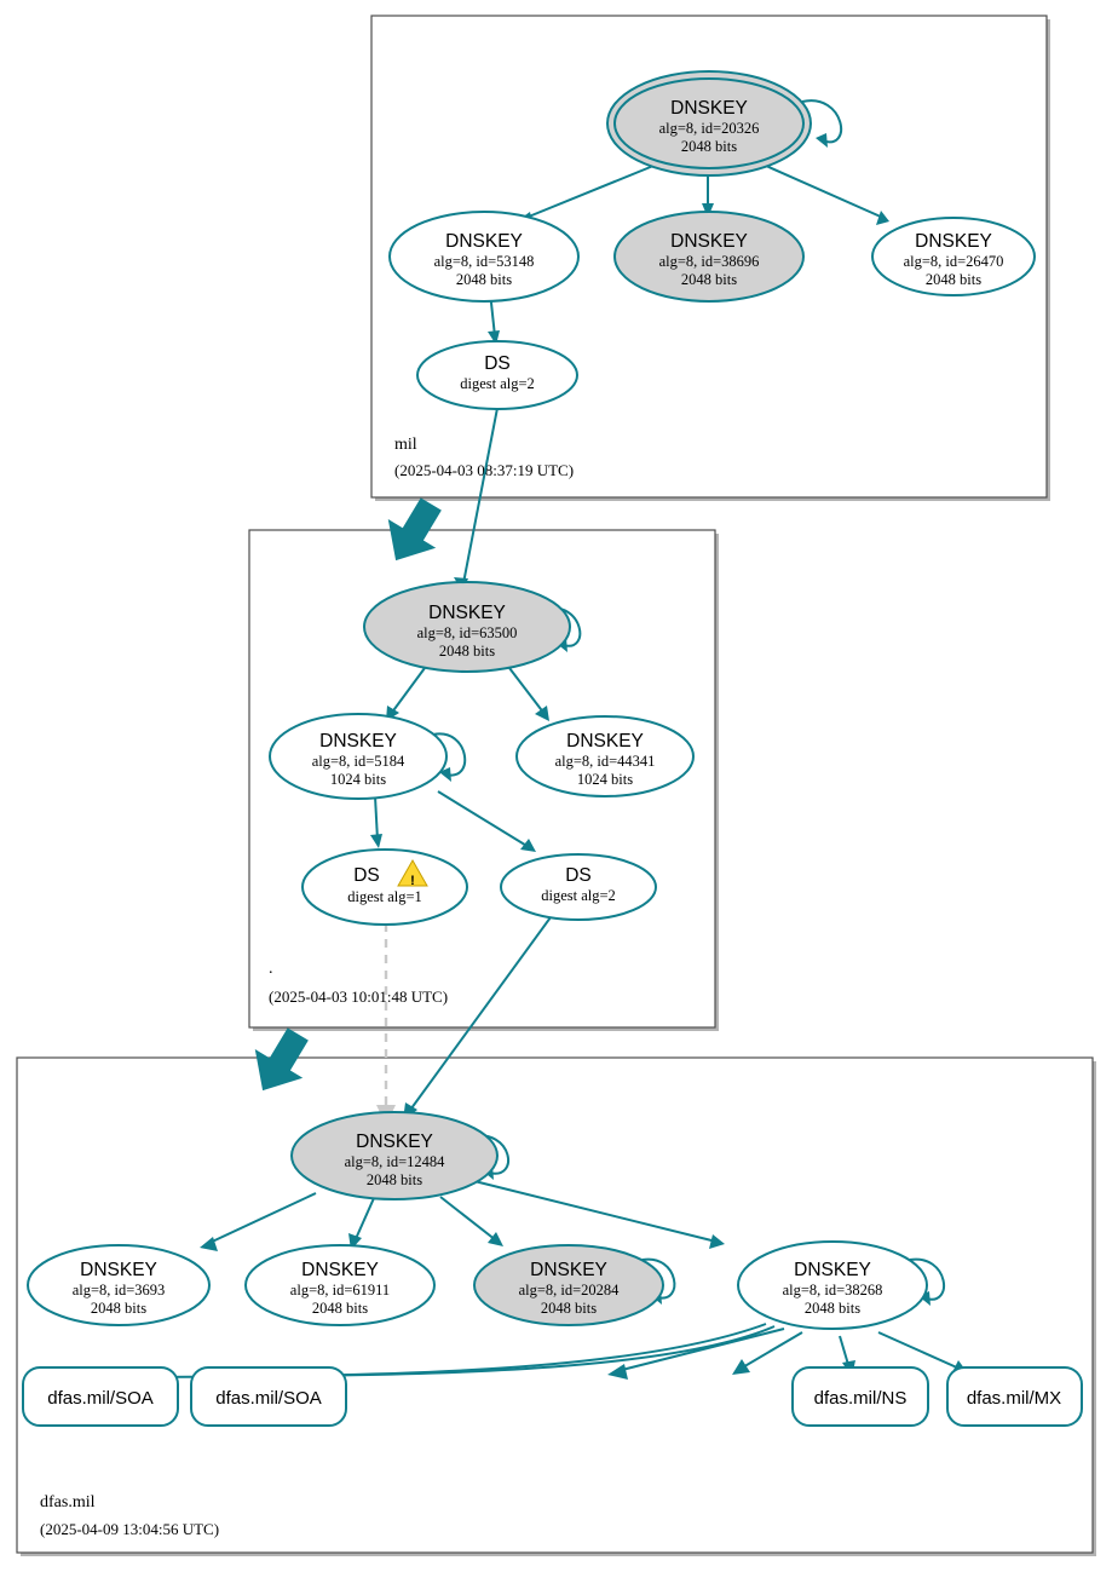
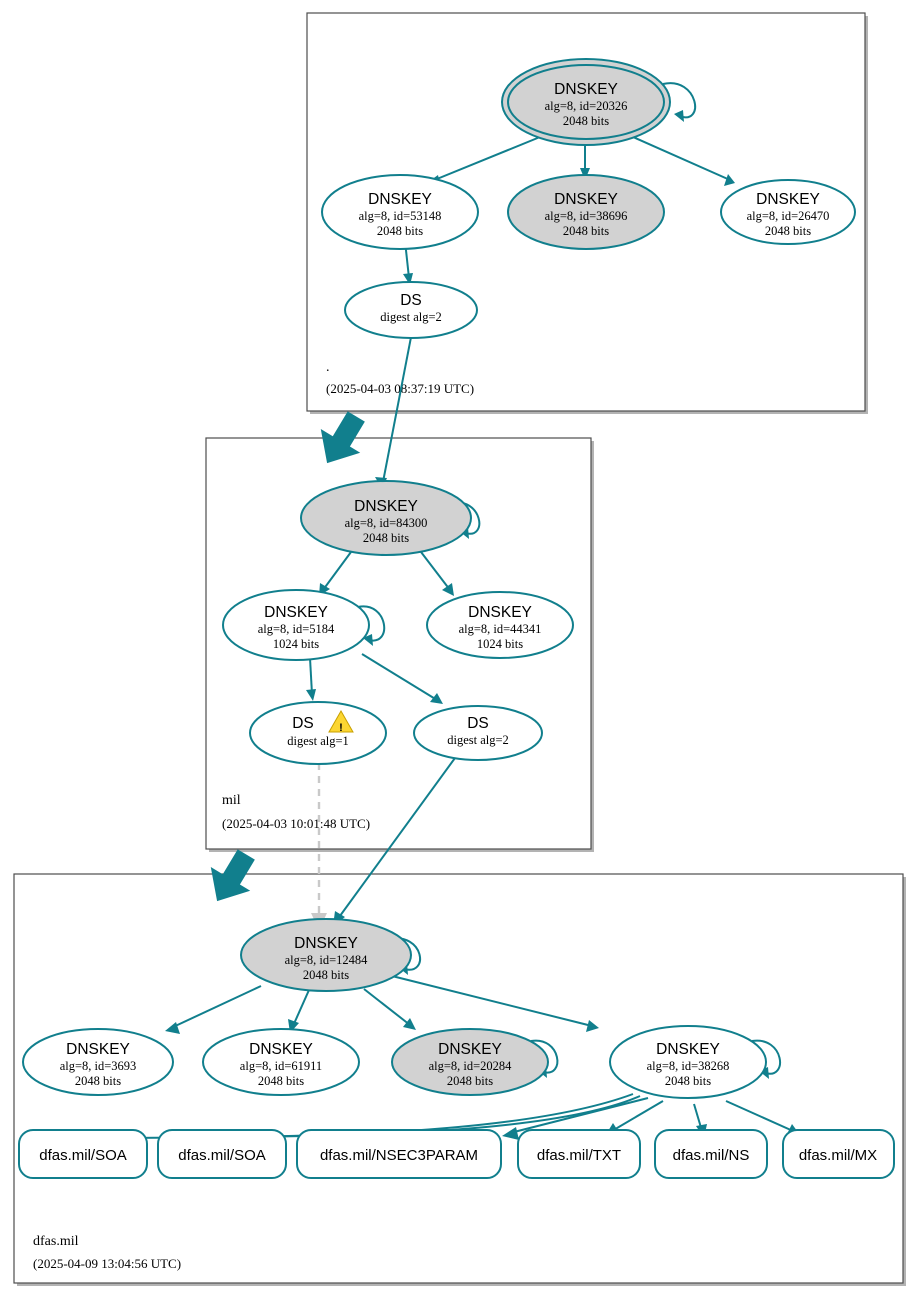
- mil
+ .
  (2025-04-03 08:37:19 UTC)
- .
+ mil
  (2025-04-03 10:01:48 UTC)
  dfas.mil
  (2025-04-09 13:04:56 UTC)
  DNSKEY
  alg=8, id=20326
  2048 bits
  DNSKEY
  alg=8, id=53148
  2048 bits
  DNSKEY
  alg=8, id=38696
  2048 bits
  DNSKEY
  alg=8, id=26470
  2048 bits
  DS
  digest alg=2
  DNSKEY
- alg=8, id=63500
+ alg=8, id=84300
  2048 bits
  DNSKEY
  alg=8, id=5184
  1024 bits
  DNSKEY
  alg=8, id=44341
  1024 bits
  DS
  digest alg=1
  !
  DS
  digest alg=2
  DNSKEY
  alg=8, id=12484
  2048 bits
  DNSKEY
  alg=8, id=3693
  2048 bits
  DNSKEY
  alg=8, id=61911
  2048 bits
  DNSKEY
  alg=8, id=20284
  2048 bits
  DNSKEY
  alg=8, id=38268
  2048 bits
  dfas.mil/SOA
  dfas.mil/SOA
+ dfas.mil/NSEC3PARAM
+ dfas.mil/TXT
  dfas.mil/NS
  dfas.mil/MX
